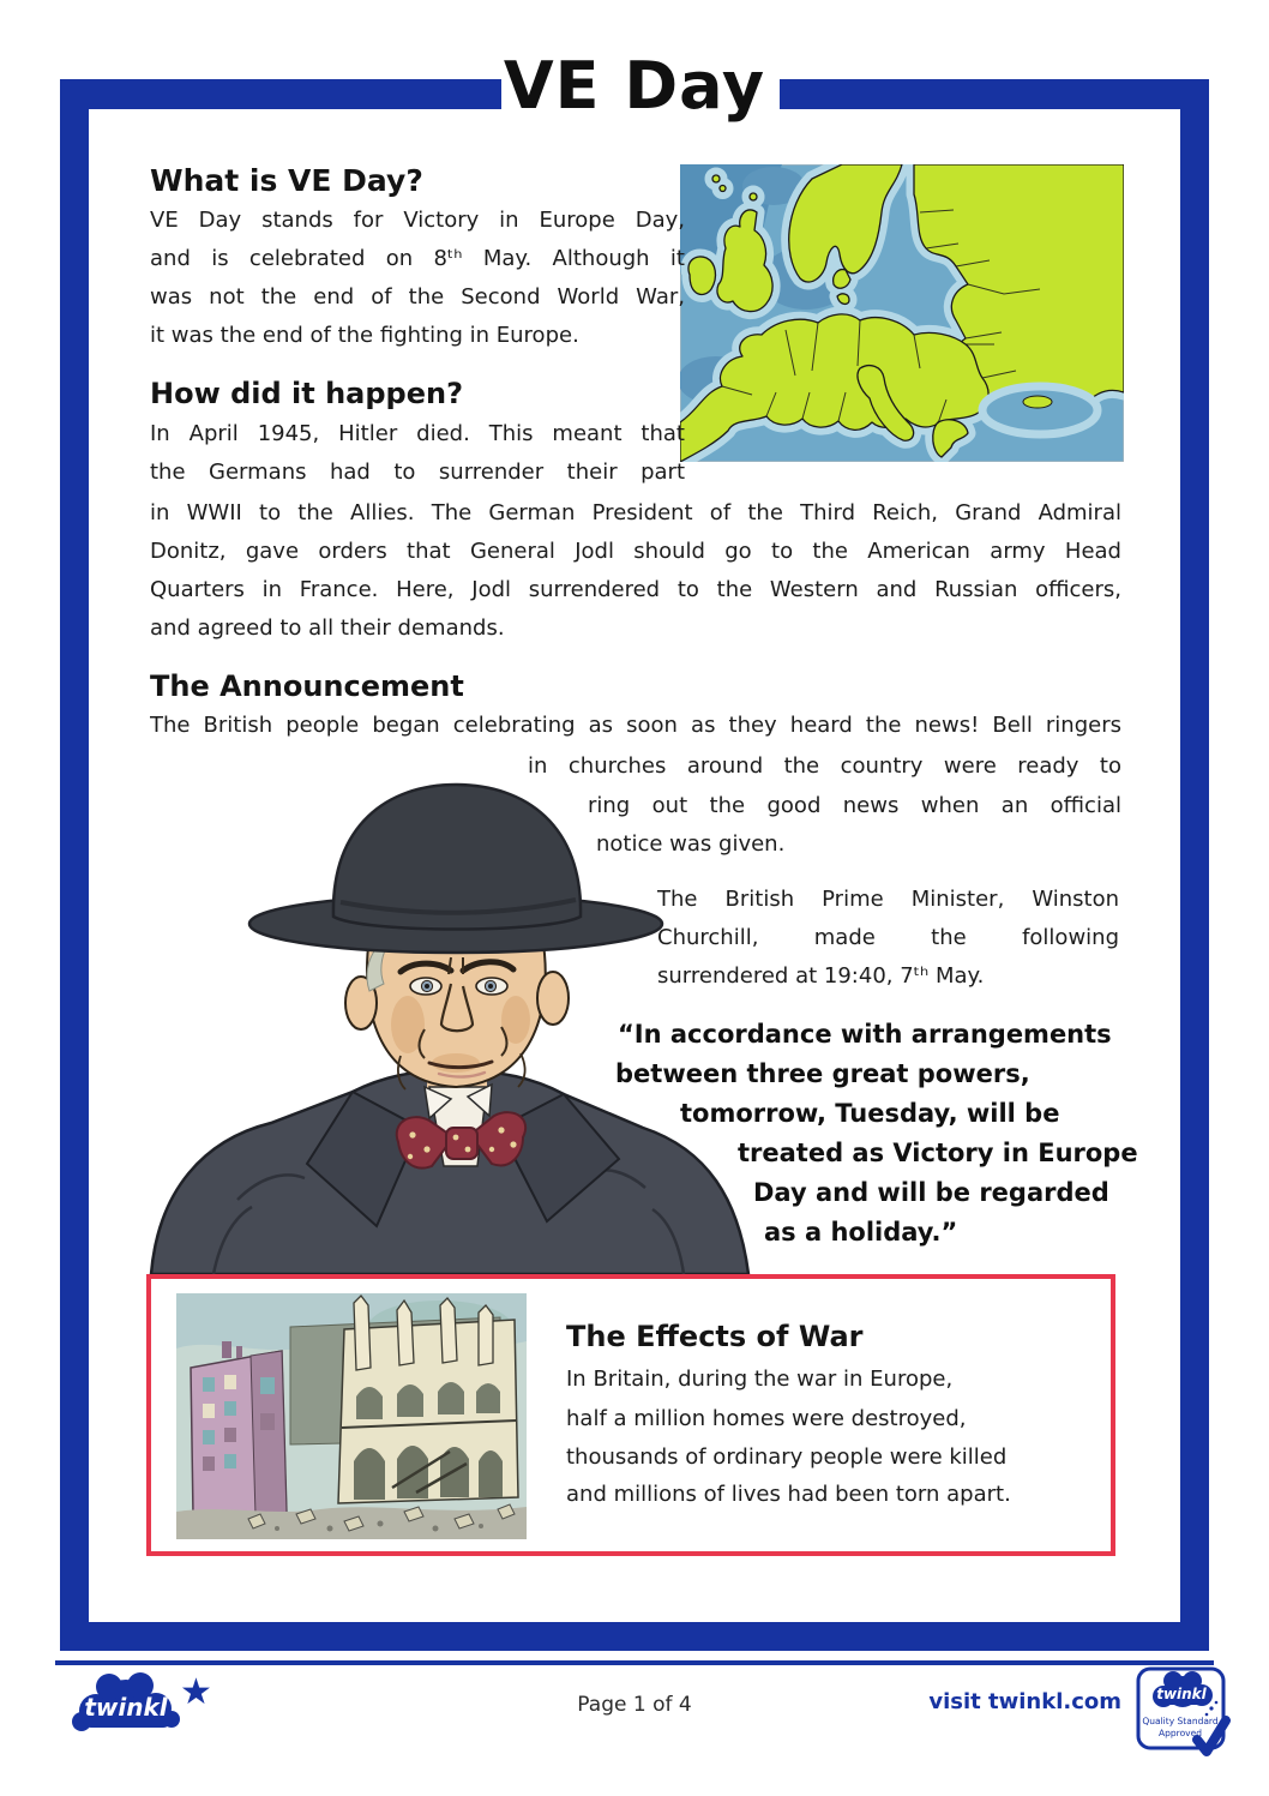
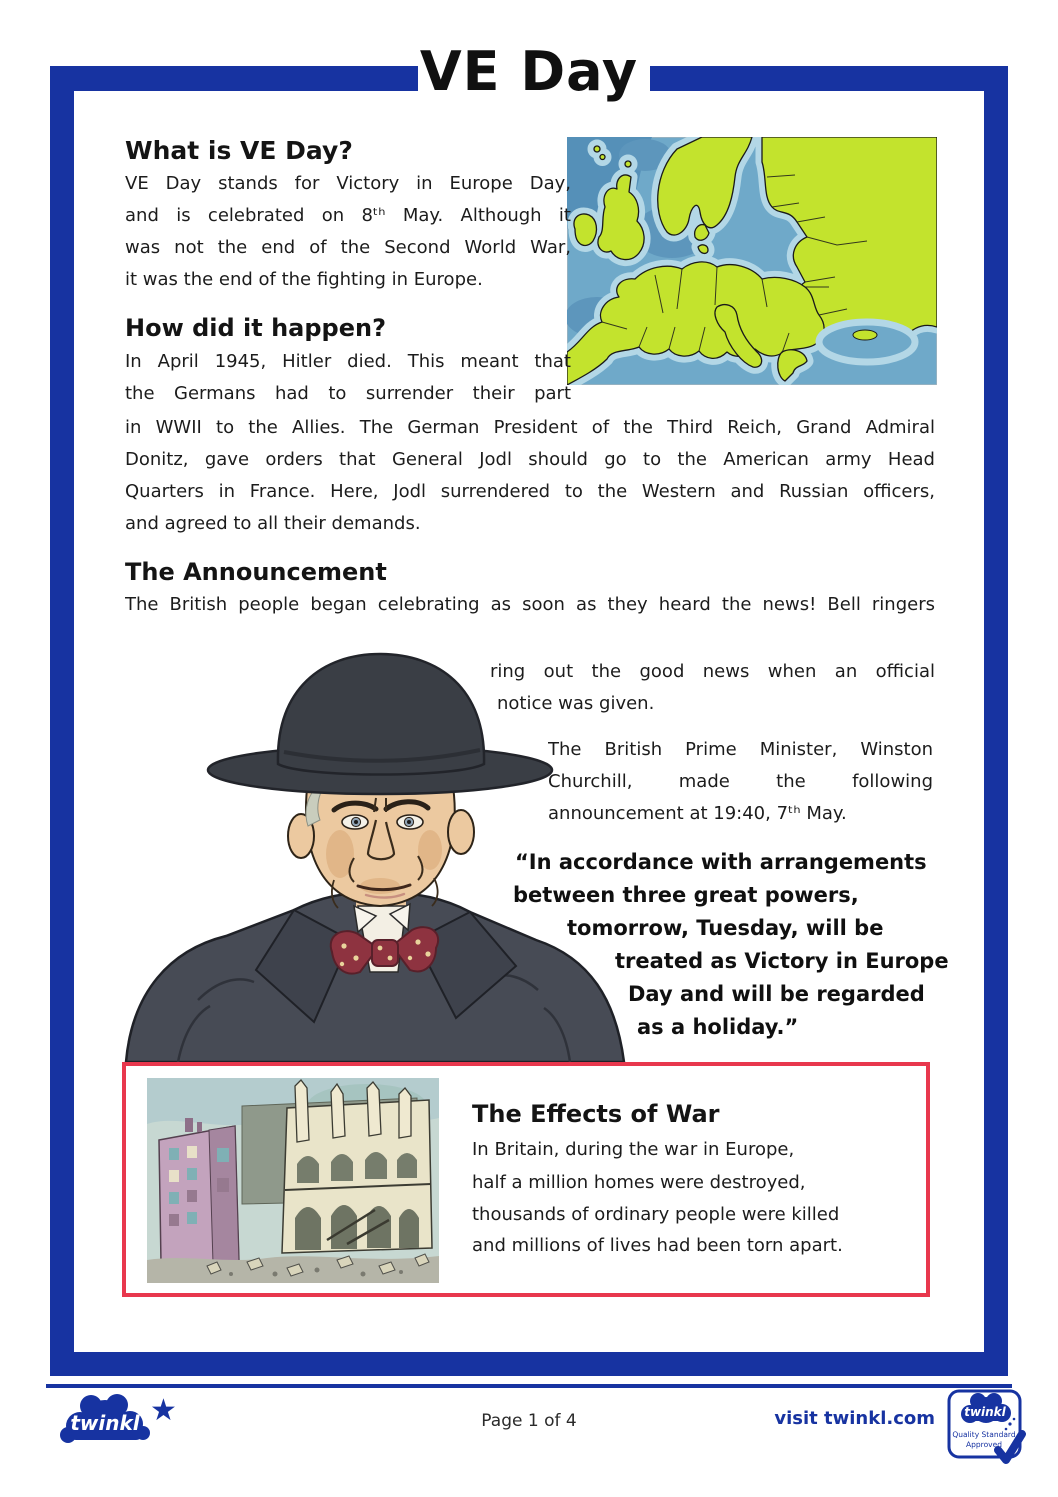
  VE Day
  What is VE Day?
  VE Day stands for Victory in Europe Day,
  and is celebrated on 8ᵗʰ May. Although it
  was not the end of the Second World War,
  it was the end of the fighting in Europe.
  How did it happen?
  In April 1945, Hitler died. This meant that
  the Germans had to surrender their part
  in WWII to the Allies. The German President of the Third Reich, Grand Admiral
  Donitz, gave orders that General Jodl should go to the American army Head
  Quarters in France. Here, Jodl surrendered to the Western and Russian officers,
  and agreed to all their demands.
  The Announcement
  The British people began celebrating as soon as they heard the news! Bell ringers
- in churches around the country were ready to
  ring out the good news when an official
  notice was given.
  The British Prime Minister, Winston
  Churchill, made the following
- surrendered at 19:40, 7ᵗʰ May.
+ announcement at 19:40, 7ᵗʰ May.
  “In accordance with arrangements
  between three great powers,
  tomorrow, Tuesday, will be
  treated as Victory in Europe
  Day and will be regarded
  as a holiday.”
  The Effects of War
  In Britain, during the war in Europe,
  half a million homes were destroyed,
  thousands of ordinary people were killed
  and millions of lives had been torn apart.
  twinkl
  ★
  Page 1 of 4
  visit twinkl.com
  twinkl
  Quality Standard
  Approved
